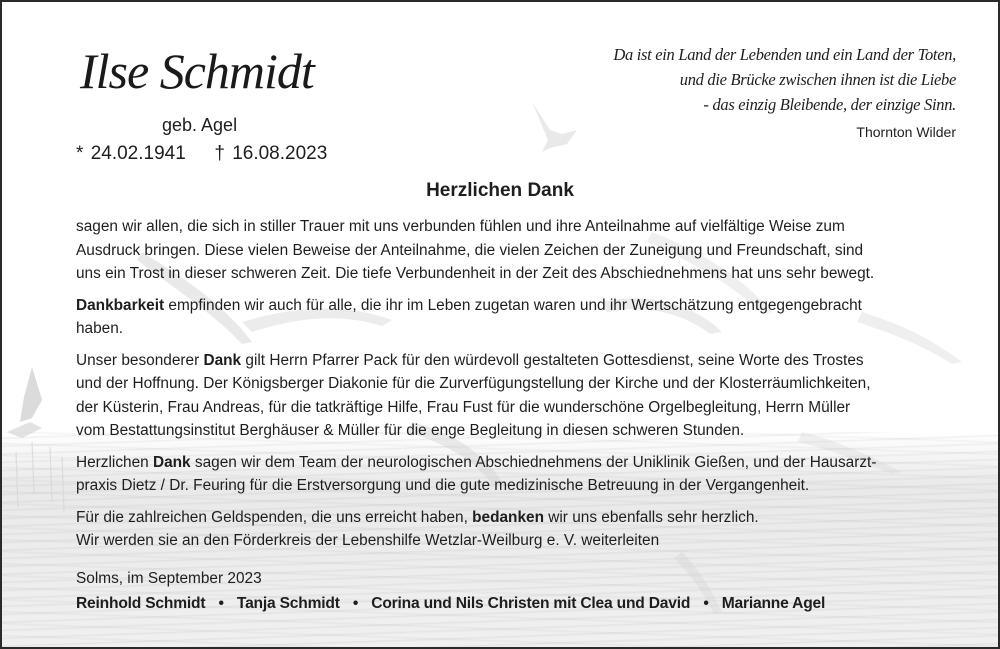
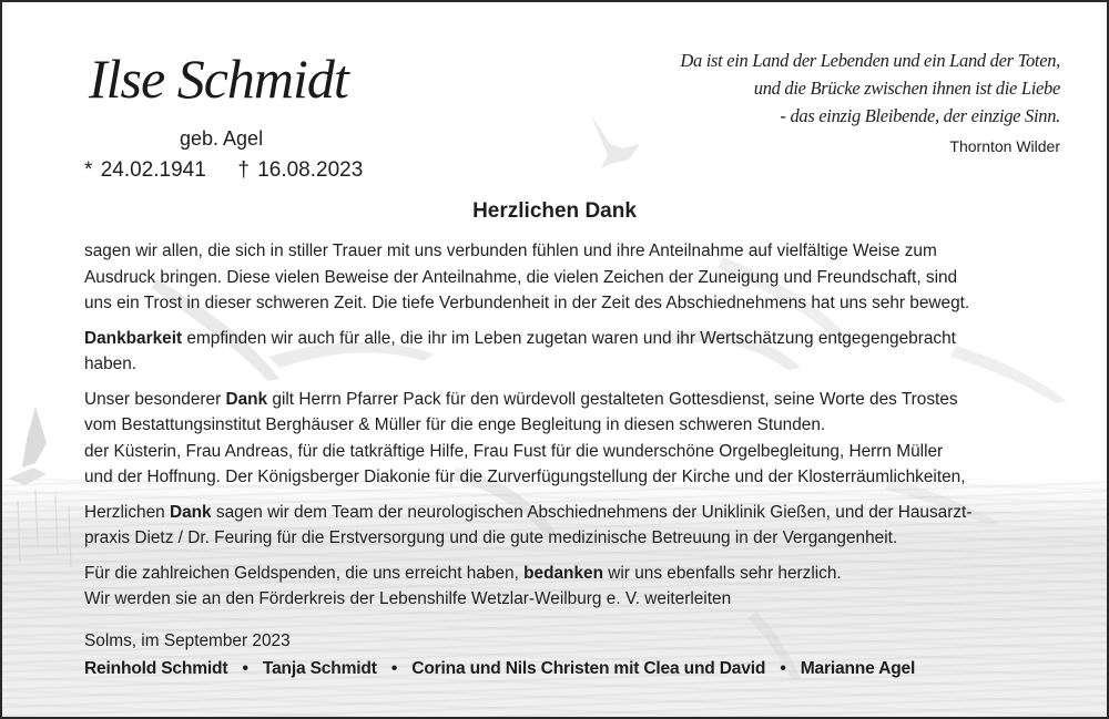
  Ilse Schmidt
  geb. Agel
  * 24.02.1941 † 16.08.2023
  Da ist ein Land der Lebenden und ein Land der Toten,
  und die Brücke zwischen ihnen ist die Liebe
  - das einzig Bleibende, der einzige Sinn.
  Thornton Wilder
  Herzlichen Dank
  sagen wir allen, die sich in stiller Trauer mit uns verbunden fühlen und ihre Anteilnahme auf vielfältige Weise zum
  Ausdruck bringen. Diese vielen Beweise der Anteilnahme, die vielen Zeichen der Zuneigung und Freundschaft, sind
  uns ein Trost in dieser schweren Zeit. Die tiefe Verbundenheit in der Zeit des Abschiednehmens hat uns sehr bewegt.
  Dankbarkeit empfinden wir auch für alle, die ihr im Leben zugetan waren und ihr Wertschätzung entgegengebracht
  haben.
  Unser besonderer Dank gilt Herrn Pfarrer Pack für den würdevoll gestalteten Gottesdienst, seine Worte des Trostes
- und der Hoffnung. Der Königsberger Diakonie für die Zurverfügungstellung der Kirche und der Klosterräumlichkeiten,
+ vom Bestattungsinstitut Berghäuser & Müller für die enge Begleitung in diesen schweren Stunden.
  der Küsterin, Frau Andreas, für die tatkräftige Hilfe, Frau Fust für die wunderschöne Orgelbegleitung, Herrn Müller
- vom Bestattungsinstitut Berghäuser & Müller für die enge Begleitung in diesen schweren Stunden.
+ und der Hoffnung. Der Königsberger Diakonie für die Zurverfügungstellung der Kirche und der Klosterräumlichkeiten,
  Herzlichen Dank sagen wir dem Team der neurologischen Abschiednehmens der Uniklinik Gießen, und der Hausarzt-
  praxis Dietz / Dr. Feuring für die Erstversorgung und die gute medizinische Betreuung in der Vergangenheit.
  Für die zahlreichen Geldspenden, die uns erreicht haben, bedanken wir uns ebenfalls sehr herzlich.
  Wir werden sie an den Förderkreis der Lebenshilfe Wetzlar-Weilburg e. V. weiterleiten
  Solms, im September 2023
  Reinhold Schmidt • Tanja Schmidt • Corina und Nils Christen mit Clea und David • Marianne Agel
